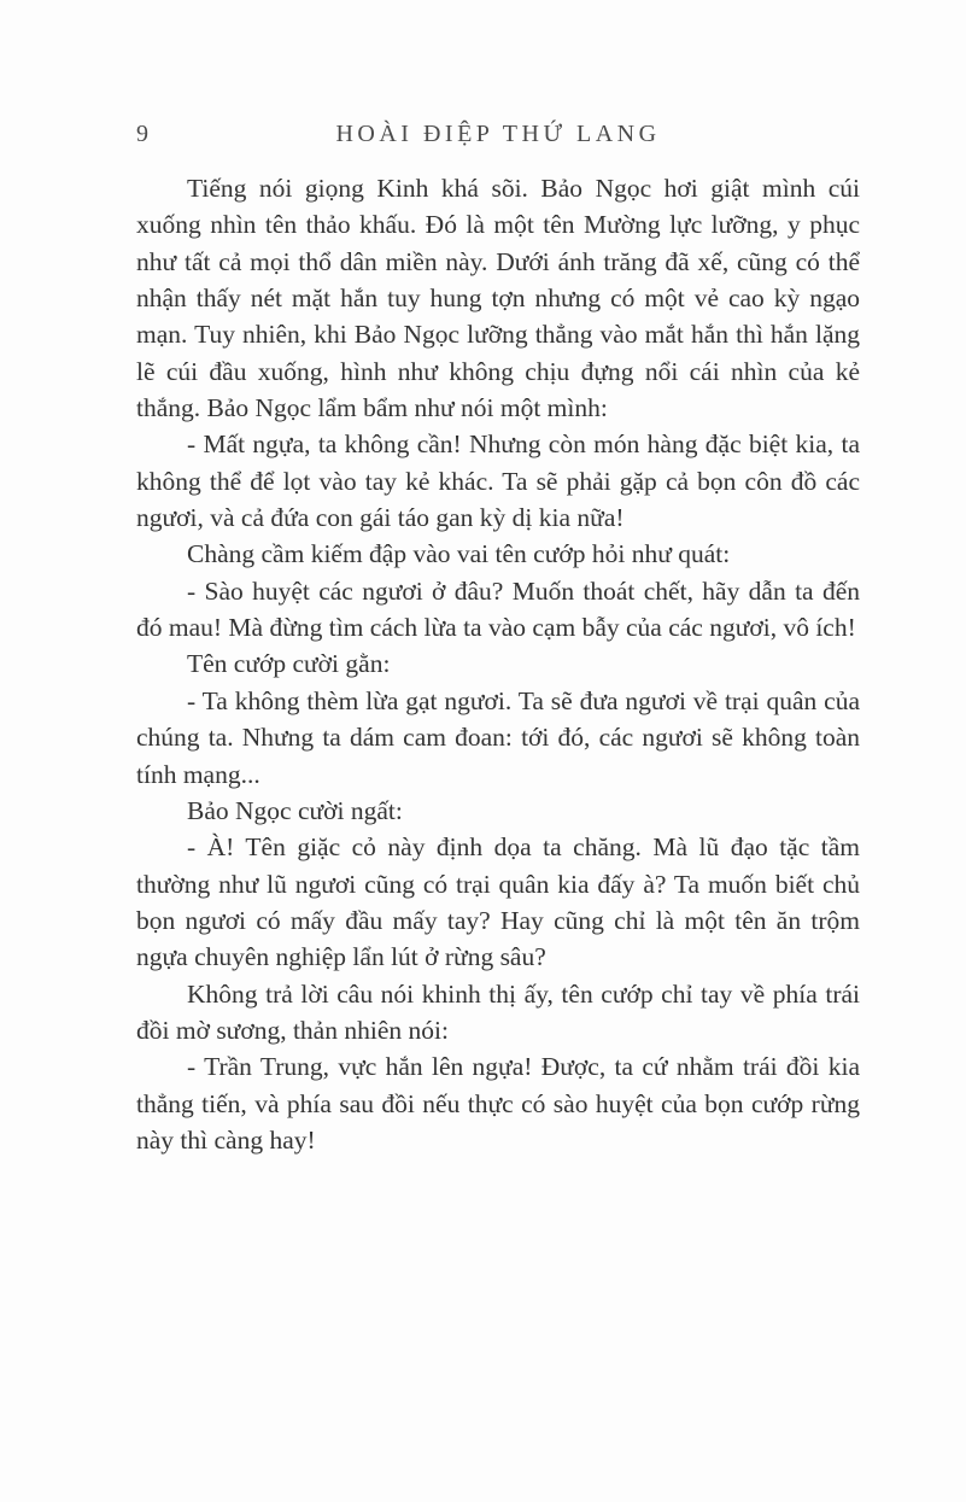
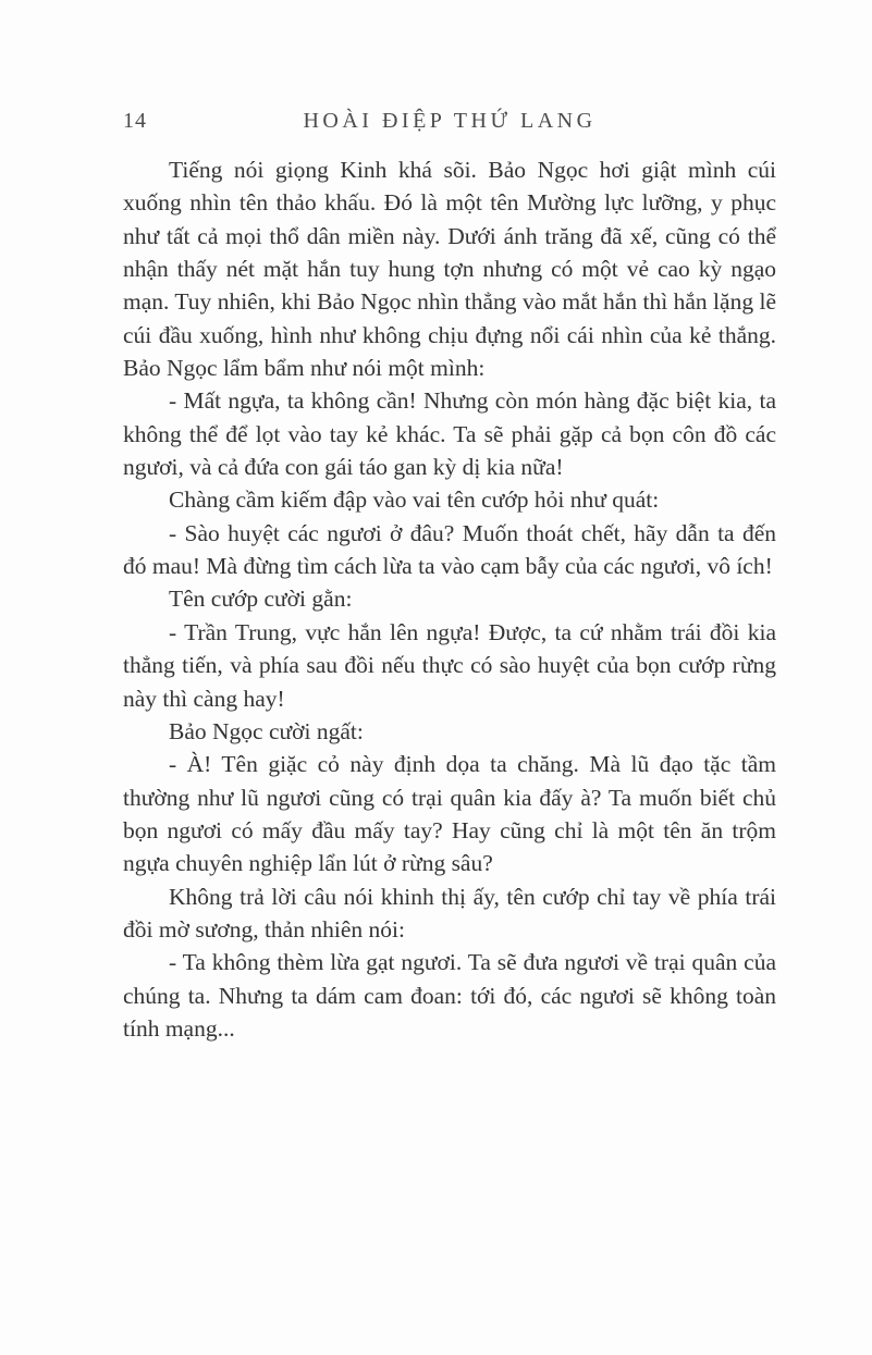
- 9
+ 14
  HOÀI ĐIỆP THỨ LANG
- Tiếng nói giọng Kinh khá sõi. Bảo Ngọc hơi giật mình cúi xuống nhìn tên thảo khấu. Đó là một tên Mường lực lưỡng, y phục như tất cả mọi thổ dân miền này. Dưới ánh trăng đã xế, cũng có thể nhận thấy nét mặt hắn tuy hung tợn nhưng có một vẻ cao kỳ ngạo mạn. Tuy nhiên, khi Bảo Ngọc lưỡng thẳng vào mắt hắn thì hắn lặng lẽ cúi đầu xuống, hình như không chịu đựng nổi cái nhìn của kẻ thắng. Bảo Ngọc lẩm bẩm như nói một mình:
+ Tiếng nói giọng Kinh khá sõi. Bảo Ngọc hơi giật mình cúi xuống nhìn tên thảo khấu. Đó là một tên Mường lực lưỡng, y phục như tất cả mọi thổ dân miền này. Dưới ánh trăng đã xế, cũng có thể nhận thấy nét mặt hắn tuy hung tợn nhưng có một vẻ cao kỳ ngạo mạn. Tuy nhiên, khi Bảo Ngọc nhìn thẳng vào mắt hắn thì hắn lặng lẽ cúi đầu xuống, hình như không chịu đựng nổi cái nhìn của kẻ thắng. Bảo Ngọc lẩm bẩm như nói một mình:
  - Mất ngựa, ta không cần! Nhưng còn món hàng đặc biệt kia, ta không thể để lọt vào tay kẻ khác. Ta sẽ phải gặp cả bọn côn đồ các ngươi, và cả đứa con gái táo gan kỳ dị kia nữa!
  Chàng cầm kiếm đập vào vai tên cướp hỏi như quát:
  - Sào huyệt các ngươi ở đâu? Muốn thoát chết, hãy dẫn ta đến đó mau! Mà đừng tìm cách lừa ta vào cạm bẫy của các ngươi, vô ích!
  Tên cướp cười gằn:
- - Ta không thèm lừa gạt ngươi. Ta sẽ đưa ngươi về trại quân của chúng ta. Nhưng ta dám cam đoan: tới đó, các ngươi sẽ không toàn tính mạng...
+ - Trần Trung, vực hắn lên ngựa! Được, ta cứ nhằm trái đồi kia thẳng tiến, và phía sau đồi nếu thực có sào huyệt của bọn cướp rừng này thì càng hay!
  Bảo Ngọc cười ngất:
  - À! Tên giặc cỏ này định dọa ta chăng. Mà lũ đạo tặc tầm thường như lũ ngươi cũng có trại quân kia đấy à? Ta muốn biết chủ bọn ngươi có mấy đầu mấy tay? Hay cũng chỉ là một tên ăn trộm ngựa chuyên nghiệp lẩn lút ở rừng sâu?
  Không trả lời câu nói khinh thị ấy, tên cướp chỉ tay về phía trái đồi mờ sương, thản nhiên nói:
- - Trần Trung, vực hắn lên ngựa! Được, ta cứ nhằm trái đồi kia thẳng tiến, và phía sau đồi nếu thực có sào huyệt của bọn cướp rừng này thì càng hay!
+ - Ta không thèm lừa gạt ngươi. Ta sẽ đưa ngươi về trại quân của chúng ta. Nhưng ta dám cam đoan: tới đó, các ngươi sẽ không toàn tính mạng...
